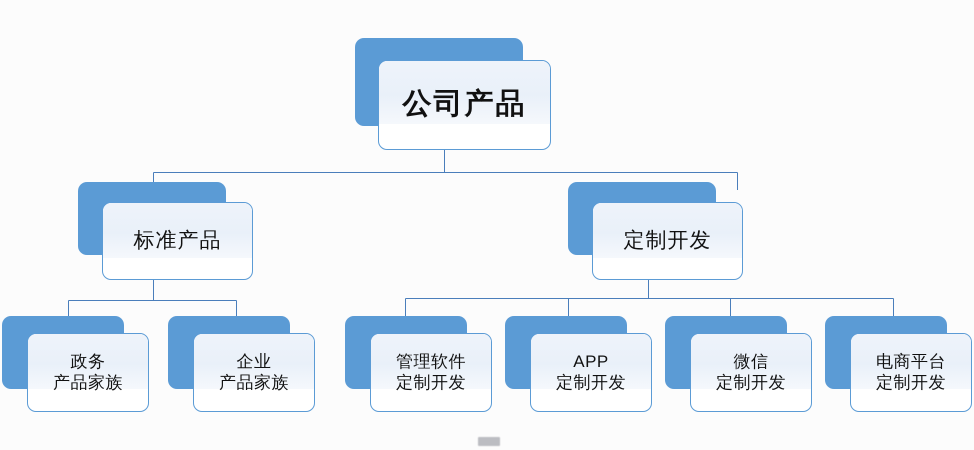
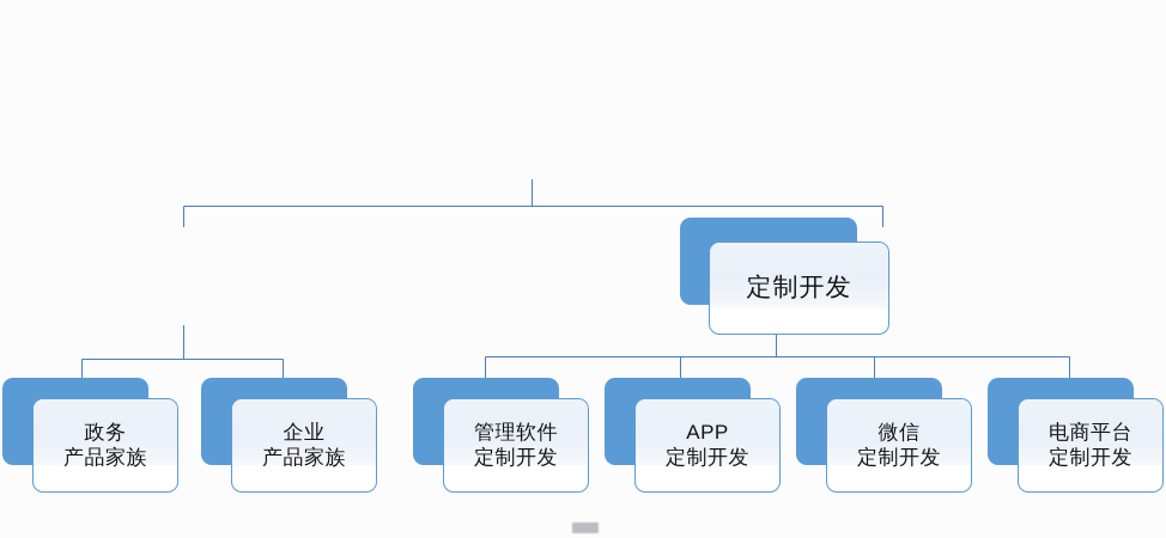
- 公司产品
- 标准产品
  定制开发
  政务
  产品家族
  企业
  产品家族
  管理软件
  定制开发
  APP
  定制开发
  微信
  定制开发
  电商平台
  定制开发
